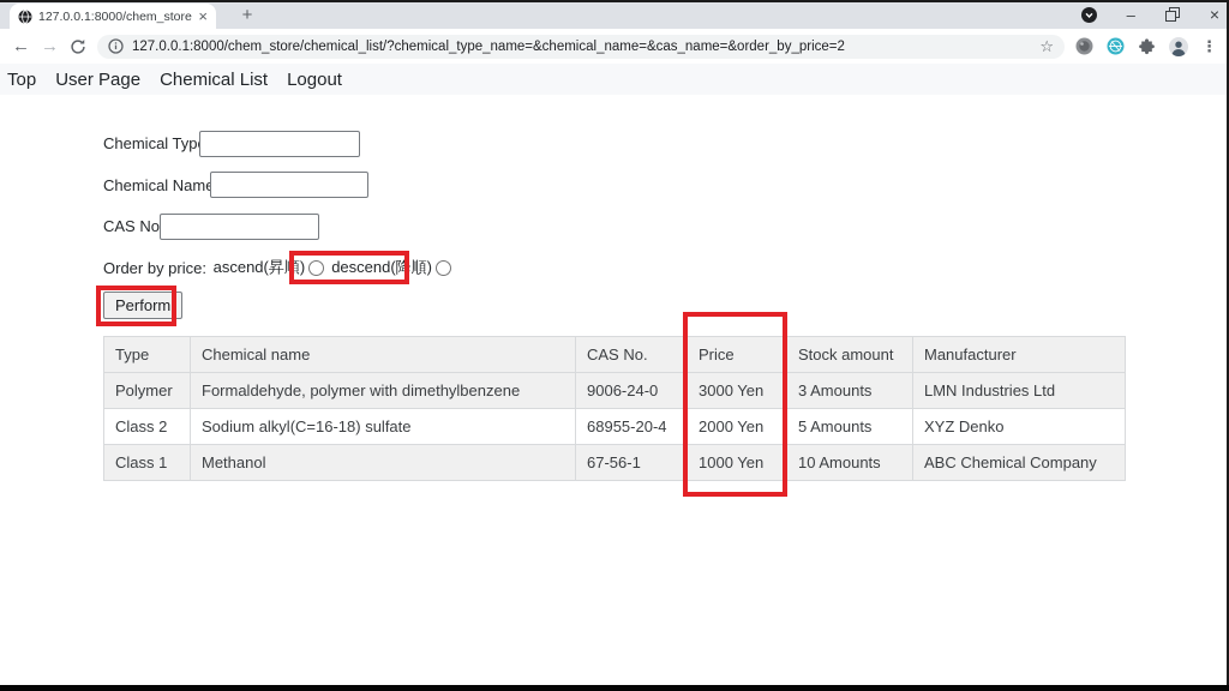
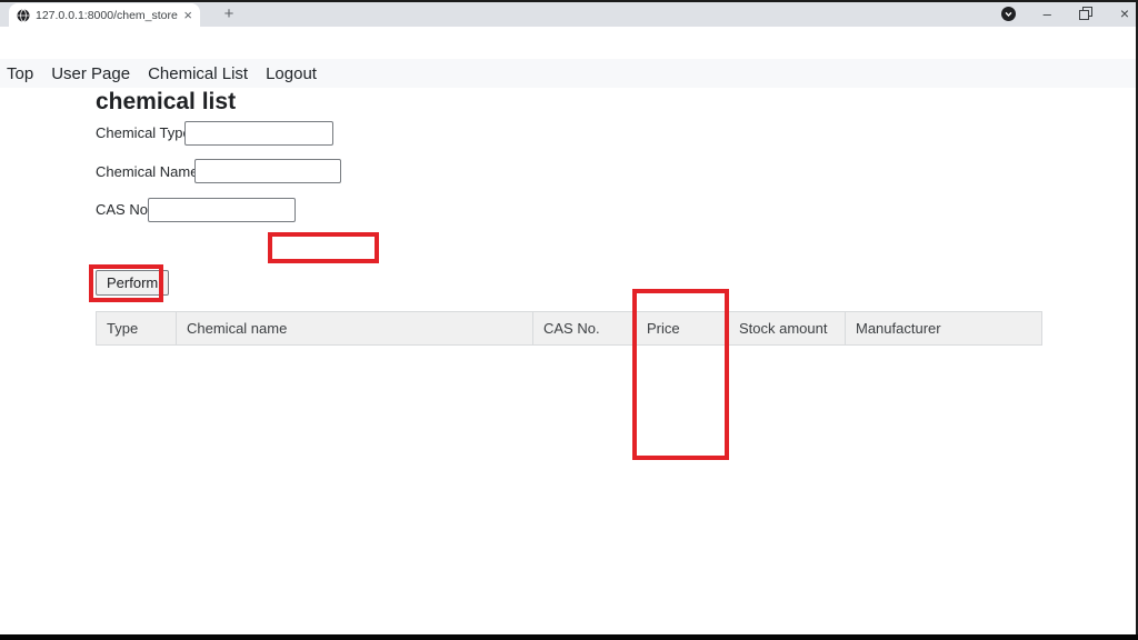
  127.0.0.1:8000/chem_store
  ×
  +
  –
  ×
- ←
- →
- 127.0.0.1:8000/chem_store/chemical_list/?chemical_type_name=&chemical_name=&cas_name=&order_by_price=2
- ☆
- ⋮
  Top
  User Page
  Chemical List
  Logout
+ chemical list
  Chemical Typ
  Chemical Nam
  CAS No
- Order by price:
- ascend(昇順)
- descend(降順)
  Perform
  Type	Chemical name	CAS No.	Price	Stock amount	Manufacturer
- Polymer	Formaldehyde, polymer with dimethylbenzene	9006-24-0	3000 Yen	3 Amounts	LMN Industries Ltd
- Class 2	Sodium alkyl(C=16-18) sulfate	68955-20-4	2000 Yen	5 Amounts	XYZ Denko
- Class 1	Methanol	67-56-1	1000 Yen	10 Amounts	ABC Chemical Company
